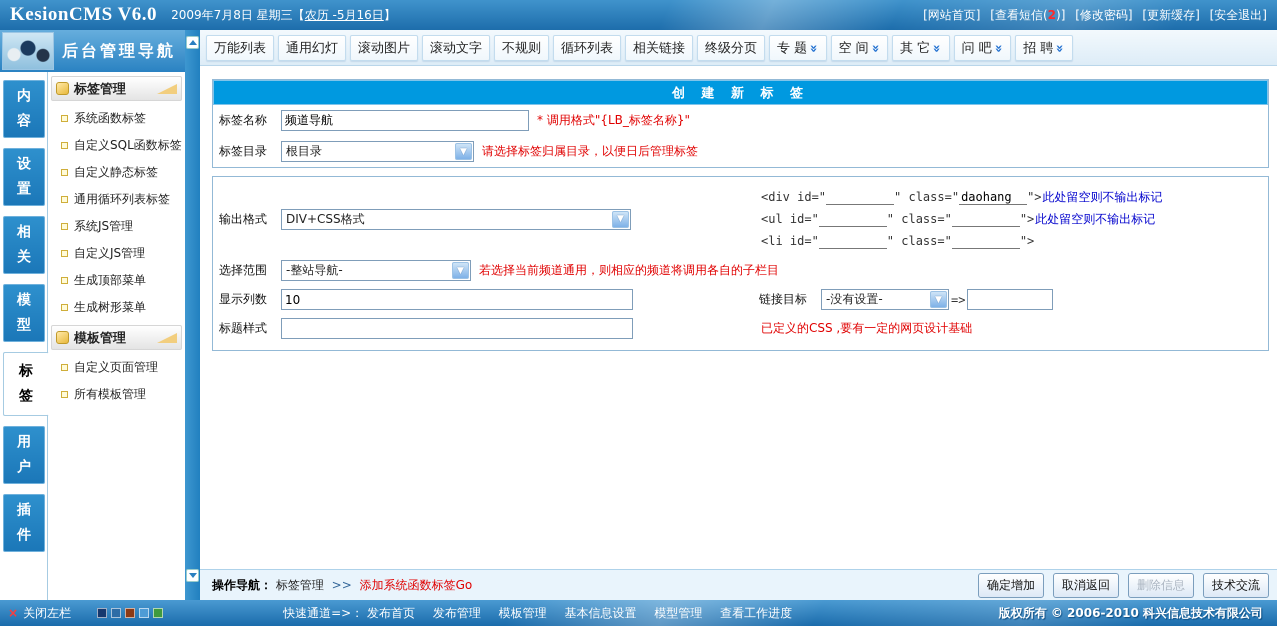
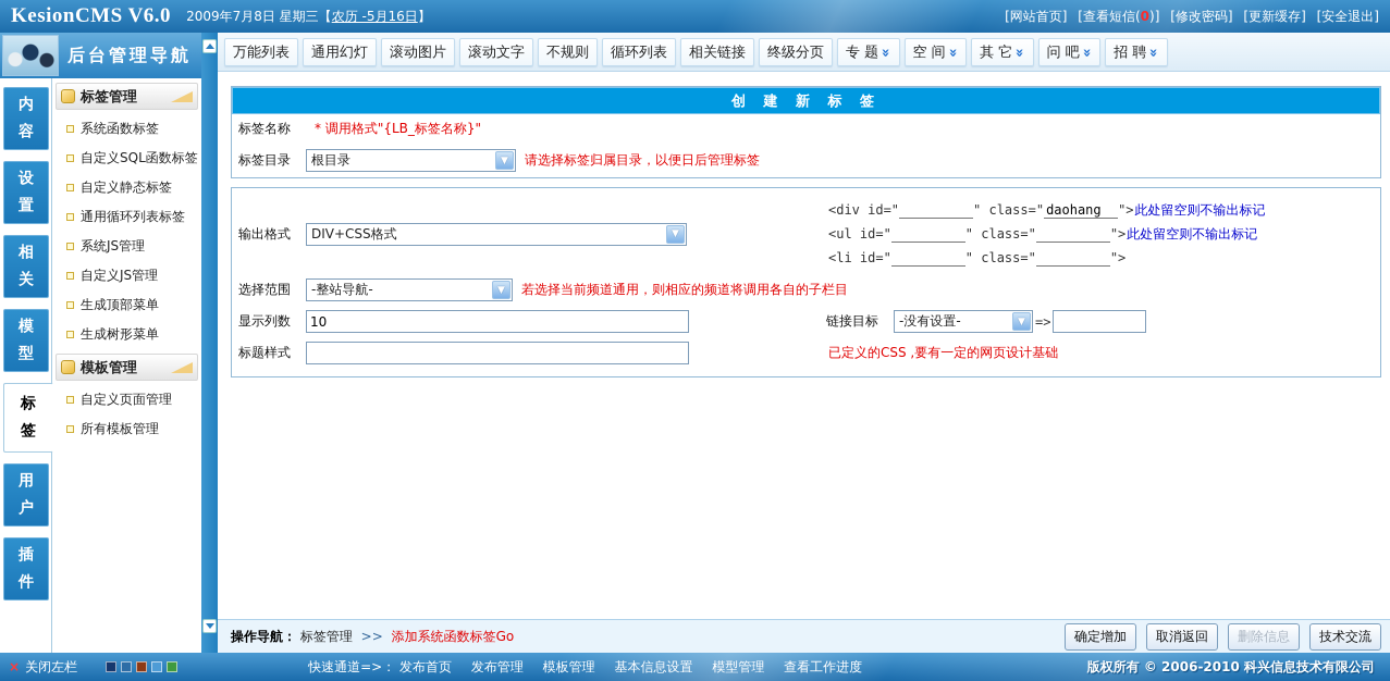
  KesionCMS V6.0
  2009年7月8日 星期三【农历 -5月16日】
- [网站首页] [查看短信(2)] [修改密码] [更新缓存] [安全退出]
+ [网站首页] [查看短信(0)] [修改密码] [更新缓存] [安全退出]
  后台管理导航
  内容
  设置
  相关
  模型
  标签
  用户
  插件
  标签管理
  系统函数标签
  自定义SQL函数标签
  自定义静态标签
  通用循环列表标签
  系统JS管理
  自定义JS管理
  生成顶部菜单
  生成树形菜单
  模板管理
  自定义页面管理
  所有模板管理
  万能列表
  通用幻灯
  滚动图片
  滚动文字
  不规则
  循环列表
  相关链接
  终级分页
  创 建 新 标 签
  标签名称
- 频道导航
  * 调用格式"{LB_标签名称}"
  标签目录
  根目录
  ▼
  请选择标签归属目录，以便日后管理标签
  输出格式
  DIV+CSS格式
  ▼
  <div id="
  " class="
  daohang
  ">
  此处留空则不输出标记
  <ul id="
  " class="
  ">
  此处留空则不输出标记
  <li id="
  " class="
  ">
  选择范围
  -整站导航-
  ▼
  若选择当前频道通用，则相应的频道将调用各自的子栏目
  显示列数
  10
  链接目标
  -没有设置-
  ▼
  =>
  标题样式
  已定义的CSS ,要有一定的网页设计基础
  操作导航： 标签管理 >> 添加系统函数标签Go
  确定增加
  取消返回
  删除信息
  技术交流
  ×
  关闭左栏
  快速通道=>： 发布首页 发布管理 模板管理 基本信息设置 模型管理 查看工作进度
  版权所有 © 2006-2010 科兴信息技术有限公司
